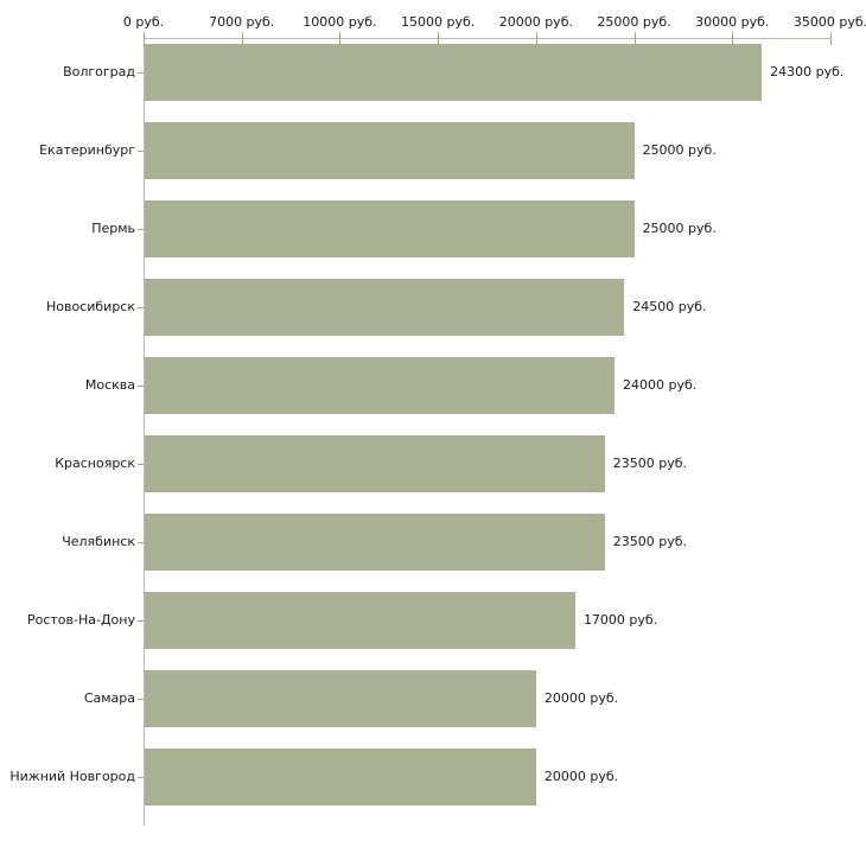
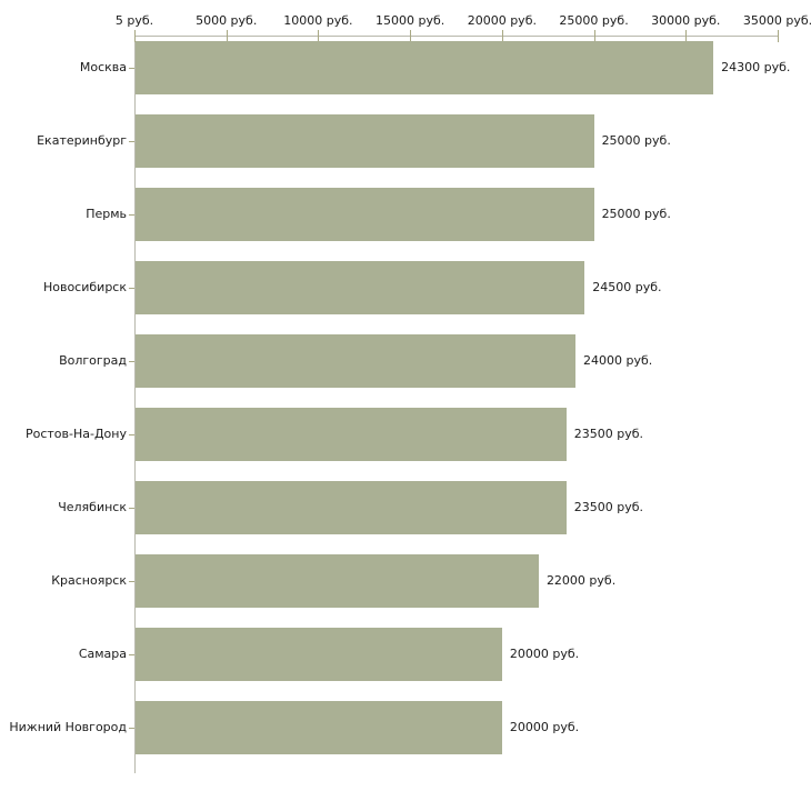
- 0 руб.
+ 5 руб.
- 7000 руб.
+ 5000 руб.
  10000 руб.
  15000 руб.
  20000 руб.
  25000 руб.
  30000 руб.
  35000 руб.
- Волгоград
+ Москва
  Екатеринбург
  Пермь
  Новосибирск
- Москва
+ Волгоград
- Красноярск
+ Ростов-На-Дону
  Челябинск
- Ростов-На-Дону
+ Красноярск
  Самара
  Нижний Новгород
  24300 руб.
  25000 руб.
  25000 руб.
  24500 руб.
  24000 руб.
  23500 руб.
  23500 руб.
- 17000 руб.
+ 22000 руб.
  20000 руб.
  20000 руб.
